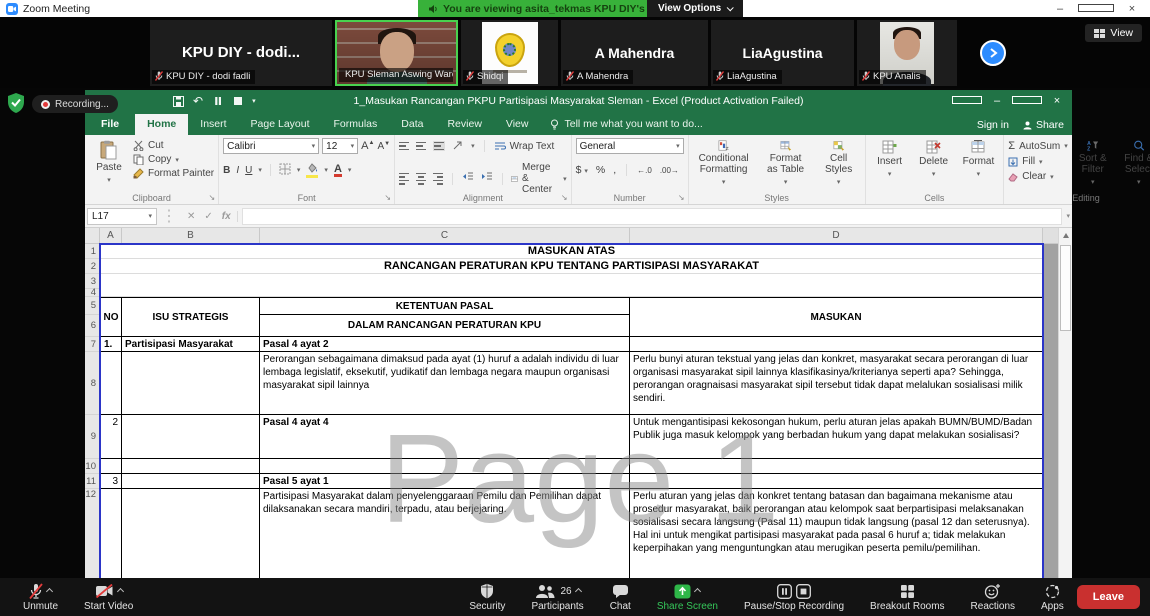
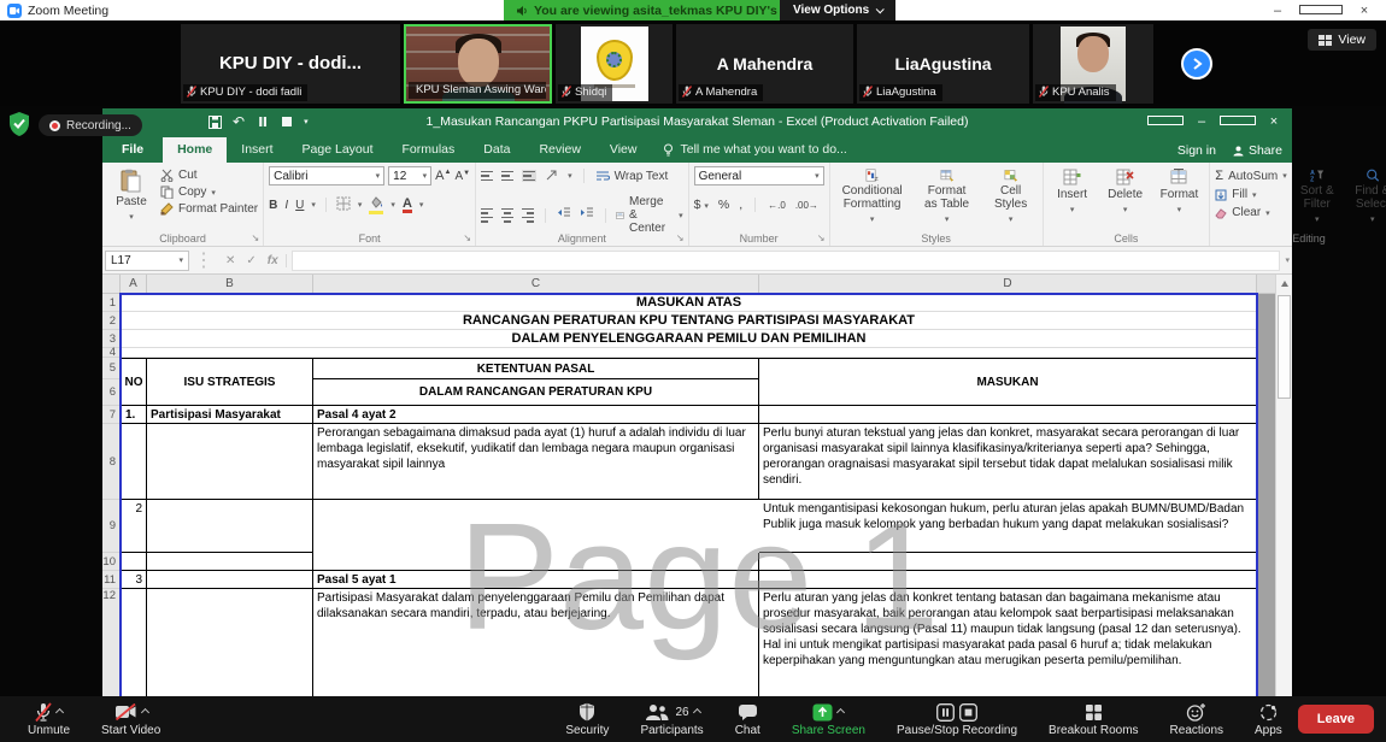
  Zoom Meeting
  You are viewing asita_tekmas KPU DIY's
  View Options
  –
  ×
  KPU DIY - dodi...
  KPU DIY - dodi fadli
  KPU Sleman Aswing War
  Shidqi
  A Mahendra
  A Mahendra
  LiaAgustina
  LiaAgustina
  KPU Analis
  View
  Recording...
  ↶
  1_Masukan Rancangan PKPU Partisipasi Masyarakat Sleman - Excel (Product Activation Failed)
  –
  ×
  File
  Home
  Insert
  Page Layout
  Formulas
  Data
  Review
  View
  Tell me what you want to do...
  Sign in
  Share
  Paste
  Cut
  Copy
  Format Painter
  Clipboard
  ↘
  Calibri
  12
  B
  I
  U
  A
  Font
  ↘
  Wrap Text
  Merge & Center
  Alignment
  ↘
  General
  %
  ,
  ←.0
  .00→
  Number
  ↘
  Conditional Formatting
  Format as Table
  Cell Styles
  Styles
  Insert
  Delete
  Format
  Cells
  Σ
  AutoSum
  Fill
  Clear
  Sort & Filter
  Find Selec
  Editing
  L17
  ⋮
  ✕
  ✓
  fx
  A
  B
  C
  D
  1
  2
  3
  4
  5
  6
  7
  8
  9
  10
  11
  12
  MASUKAN ATAS
  RANCANGAN PERATURAN KPU TENTANG PARTISIPASI MASYARAKAT
+ DALAM PENYELENGGARAAN PEMILU DAN PEMILIHAN
  NO
  ISU STRATEGIS
  KETENTUAN PASAL
  DALAM RANCANGAN PERATURAN KPU
  MASUKAN
  1.
  Partisipasi Masyarakat
  Pasal 4 ayat 2
  Perorangan sebagaimana dimaksud pada ayat (1) huruf a adalah individu di luar lembaga legislatif, eksekutif, yudikatif dan lembaga negara maupun organisasi masyarakat sipil lainnya
  Perlu bunyi aturan tekstual yang jelas dan konkret, masyarakat secara perorangan di luar organisasi masyarakat sipil lainnya klasifikasinya/kriterianya seperti apa? Sehingga, perorangan oragnaisasi masyarakat sipil tersebut tidak dapat melalukan sosialisasi milik sendiri.
  2
- Pasal 4 ayat 4
  Untuk mengantisipasi kekosongan hukum, perlu aturan jelas apakah BUMN/BUMD/Badan Publik juga masuk kelompok yang berbadan hukum yang dapat melakukan sosialisasi?
  3
  Pasal 5 ayat 1
  Partisipasi Masyarakat dalam penyelenggaraan Pemilu dan Pemilihan dapat dilaksanakan secara mandiri, terpadu, atau berjejaring.
  Perlu aturan yang jelas dan konkret tentang batasan dan bagaimana mekanisme atau prosedur masyarakat, baik perorangan atau kelompok saat berpartisipasi melaksanakan sosialisasi secara langsung (Pasal 11) maupun tidak langsung (pasal 12 dan seterusnya). Hal ini untuk mengikat partisipasi masyarakat pada pasal 6 huruf a; tidak melakukan keperpihakan yang menguntungkan atau merugikan peserta pemilu/pemilihan.
  Page 1
  Unmute
  Start Video
  Security
  26
  Participants
  Chat
  Share Screen
  Pause/Stop Recording
  Breakout Rooms
  Reactions
  Apps
  Leave
